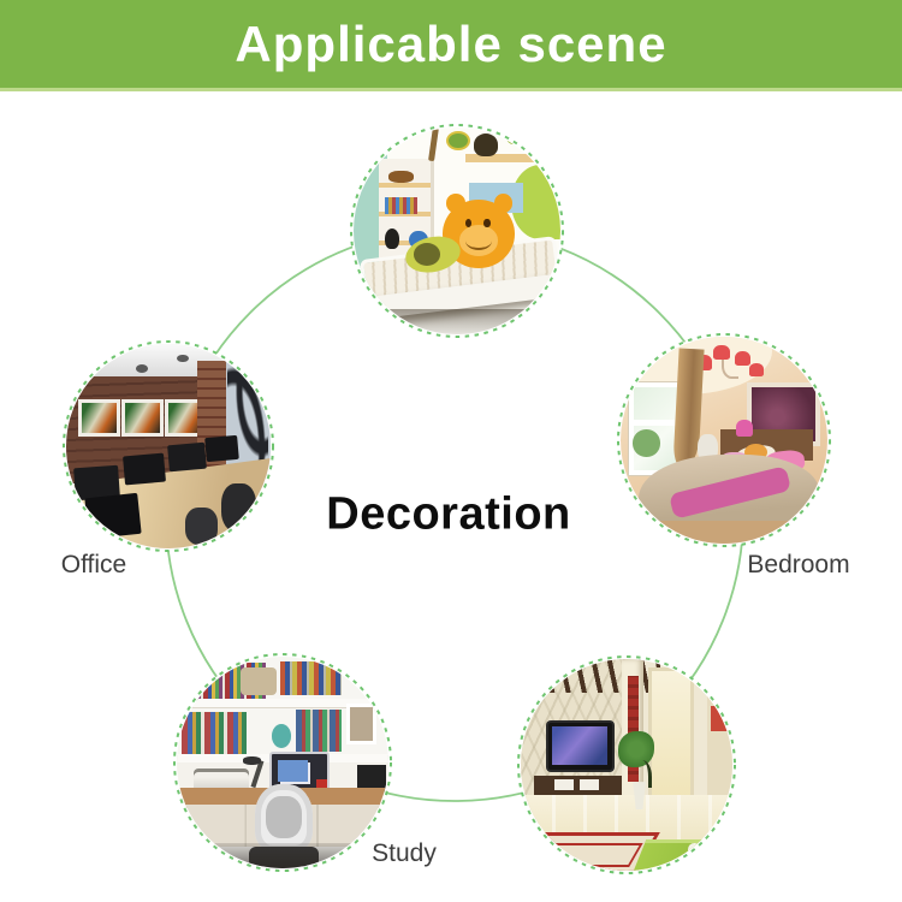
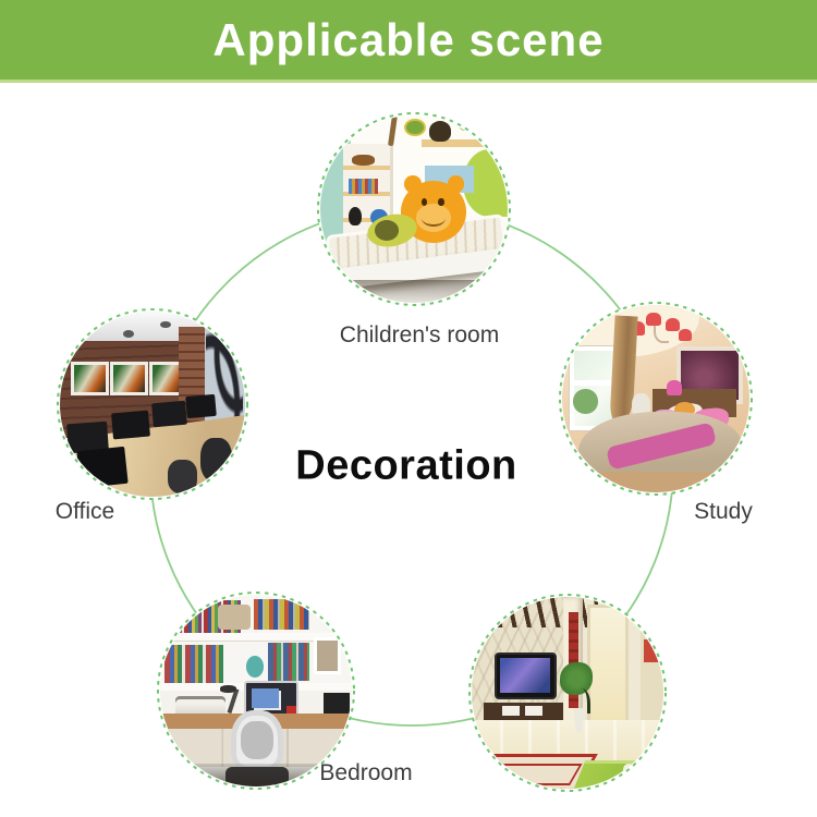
  Applicable scene
+ Children's room
- Bedroom
+ Study
  Office
- Study
+ Bedroom
  Decoration
